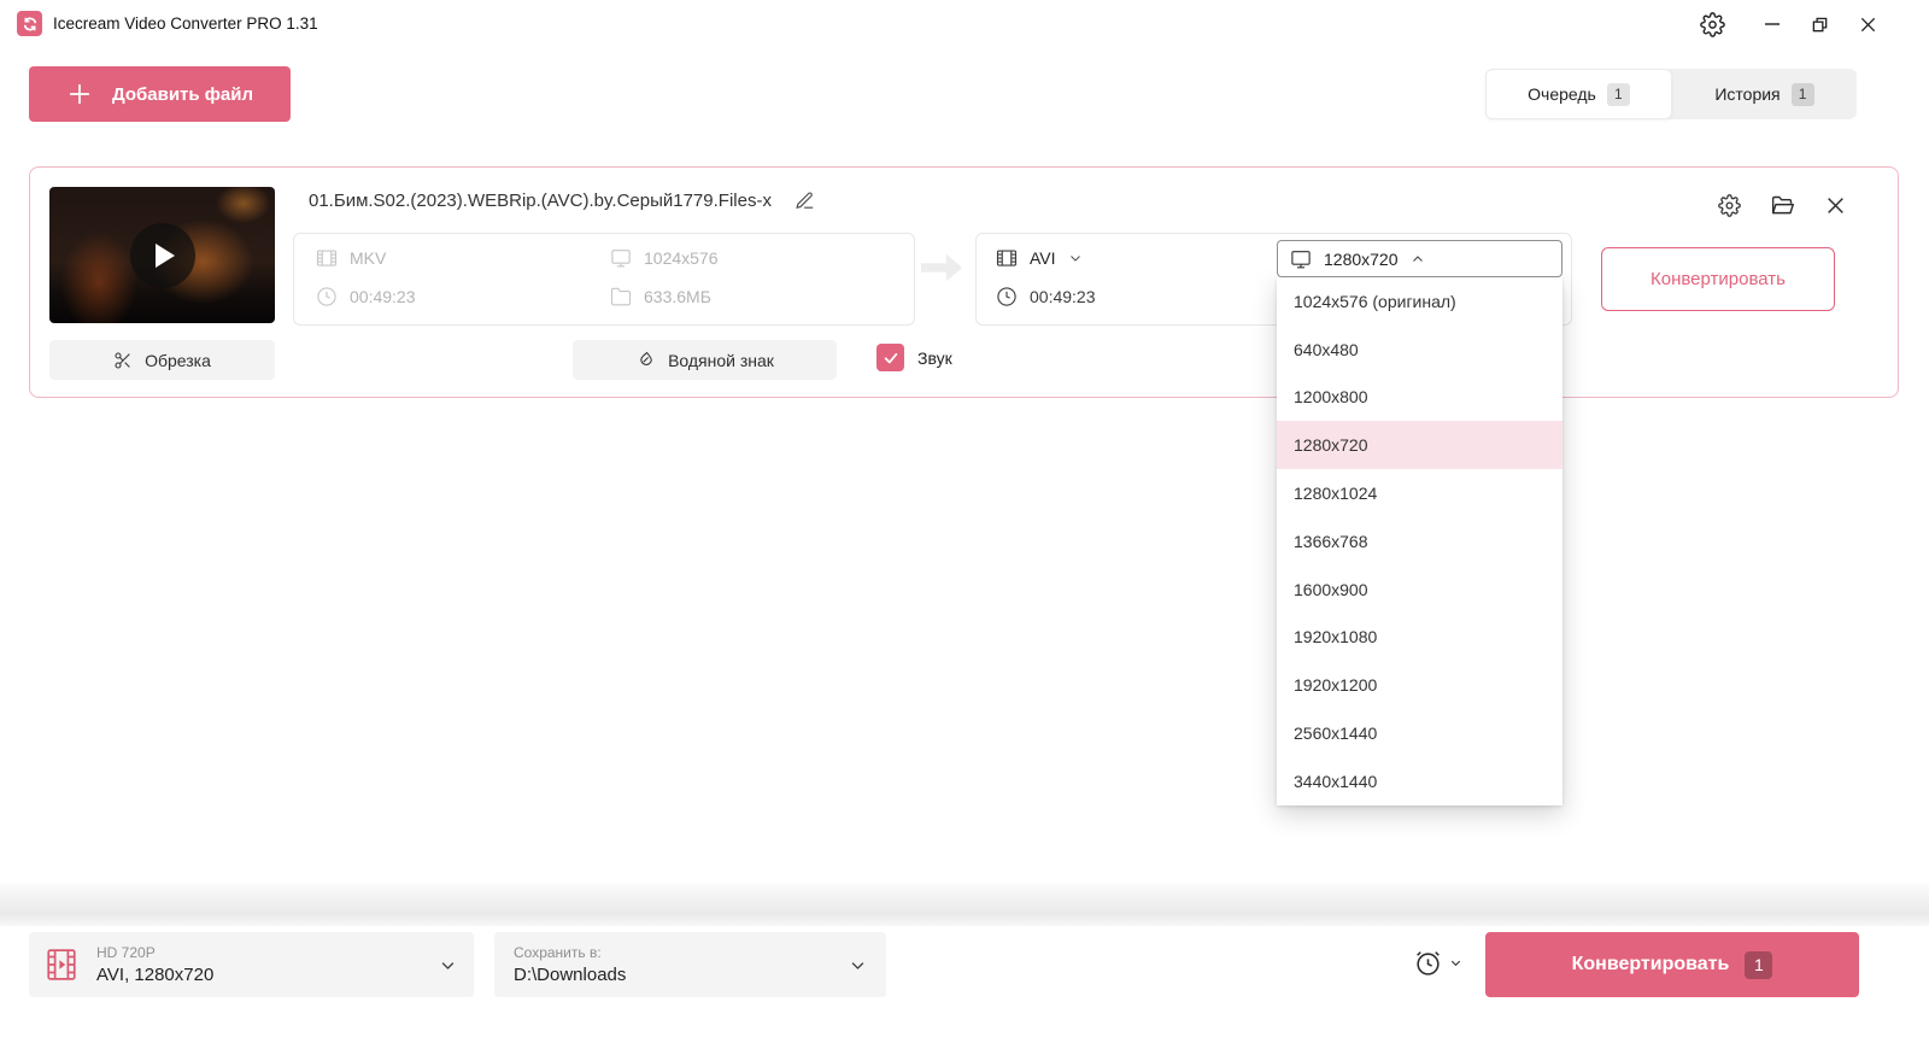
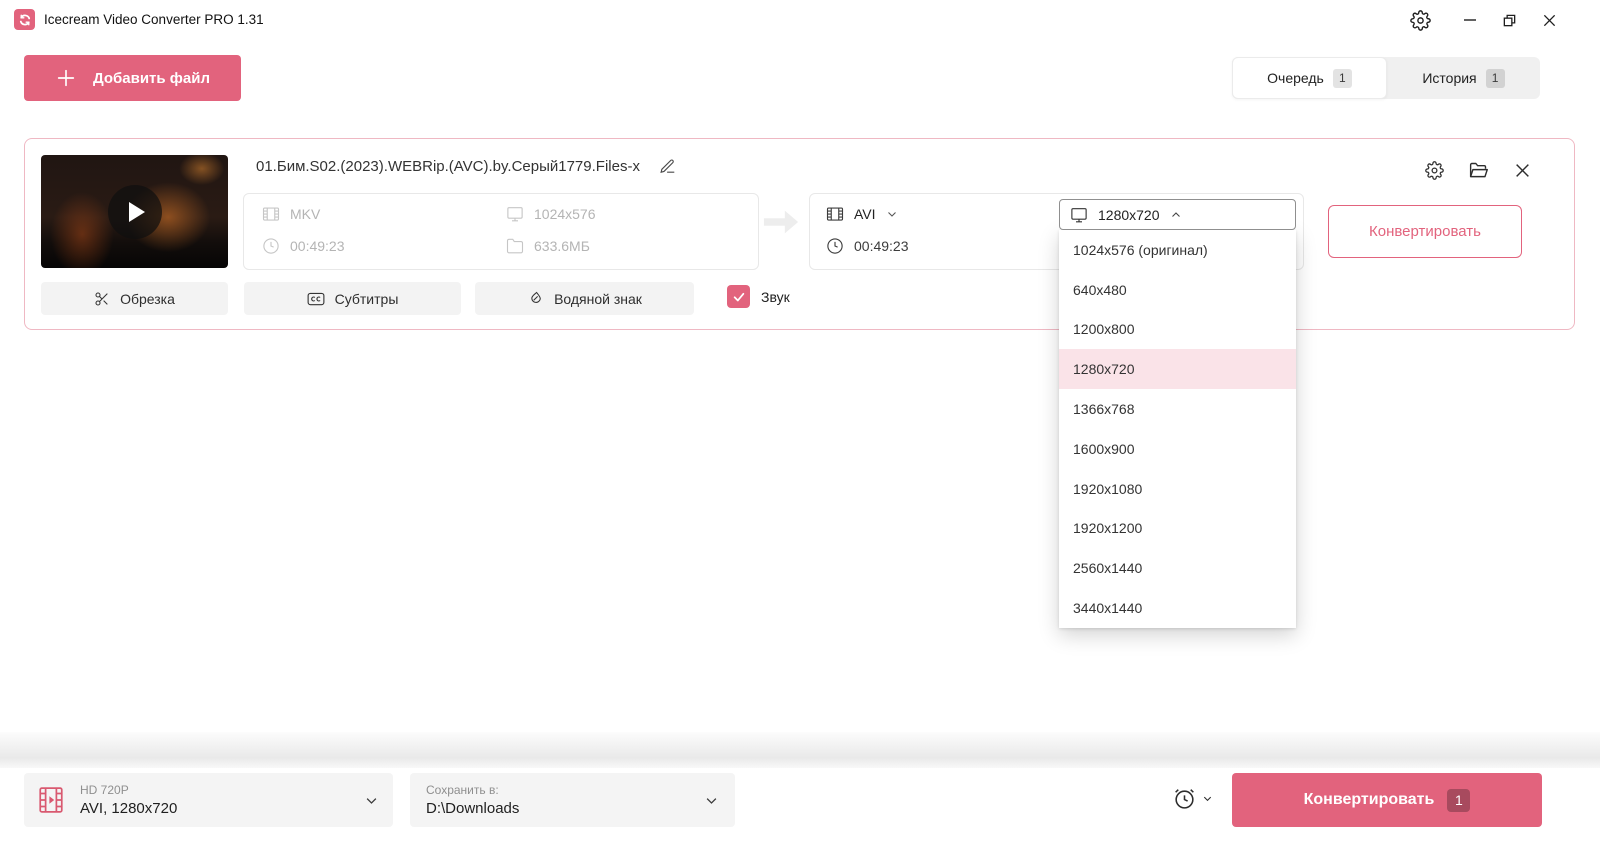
  Icecream Video Converter PRO 1.31
  Добавить файл
  Очередь
  1
  История
  1
  01.Бим.S02.(2023).WEBRip.(AVC).by.Серый1779.Files-x
  MKV
  1024x576
  00:49:23
  633.6МБ
  AVI
  00:49:23
  1280x720
  1024x576 (оригинал)
  640x480
  1200x800
  1280x720
- 1280x1024
  1366x768
  1600x900
  1920x1080
  1920x1200
  2560x1440
  3440x1440
  Конвертировать
  Обрезка
+ Субтитры
  Водяной знак
  Звук
  HD 720P
  AVI, 1280x720
  Сохранить в:
  D:\Downloads
  Конвертировать
  1
